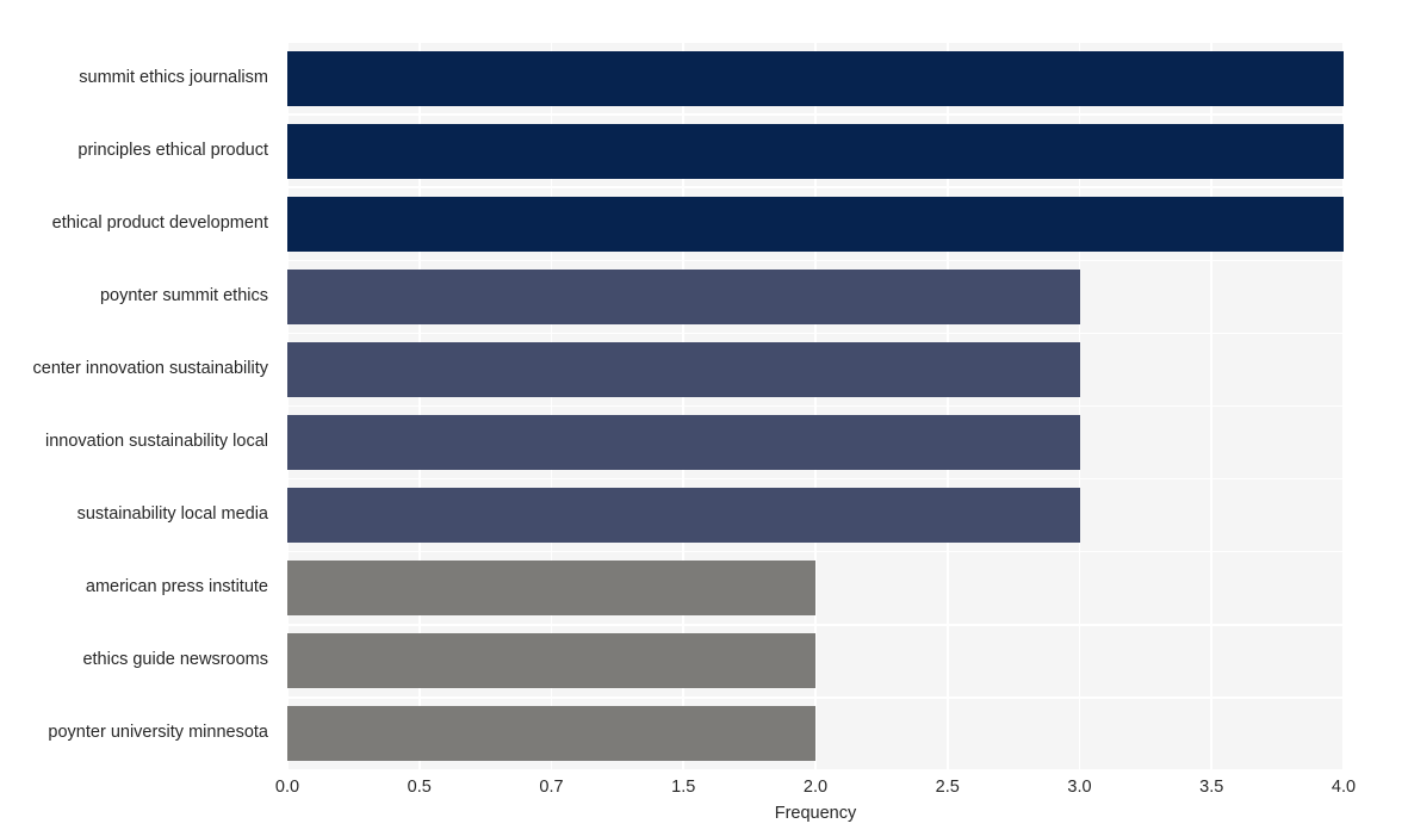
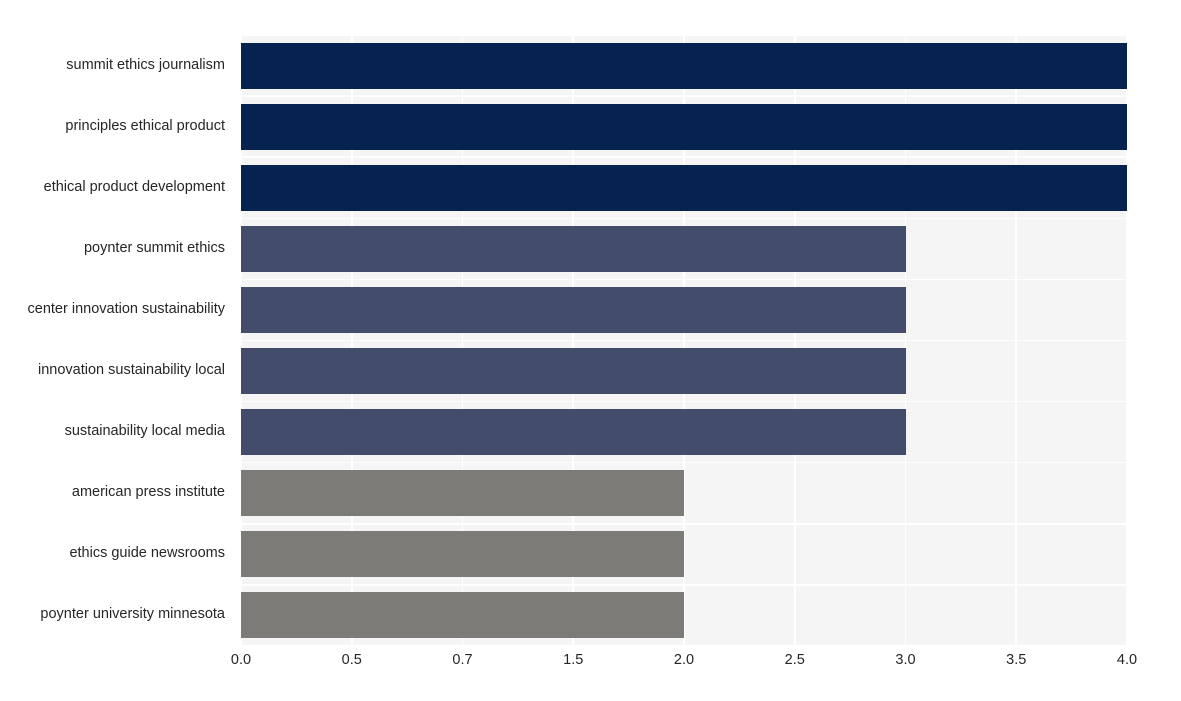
  summit ethics journalism
  principles ethical product
  ethical product development
  poynter summit ethics
  center innovation sustainability
  innovation sustainability local
  sustainability local media
  american press institute
  ethics guide newsrooms
  poynter university minnesota
  0.0
  0.5
  0.7
  1.5
  2.0
  2.5
  3.0
  3.5
  4.0
- Frequency
